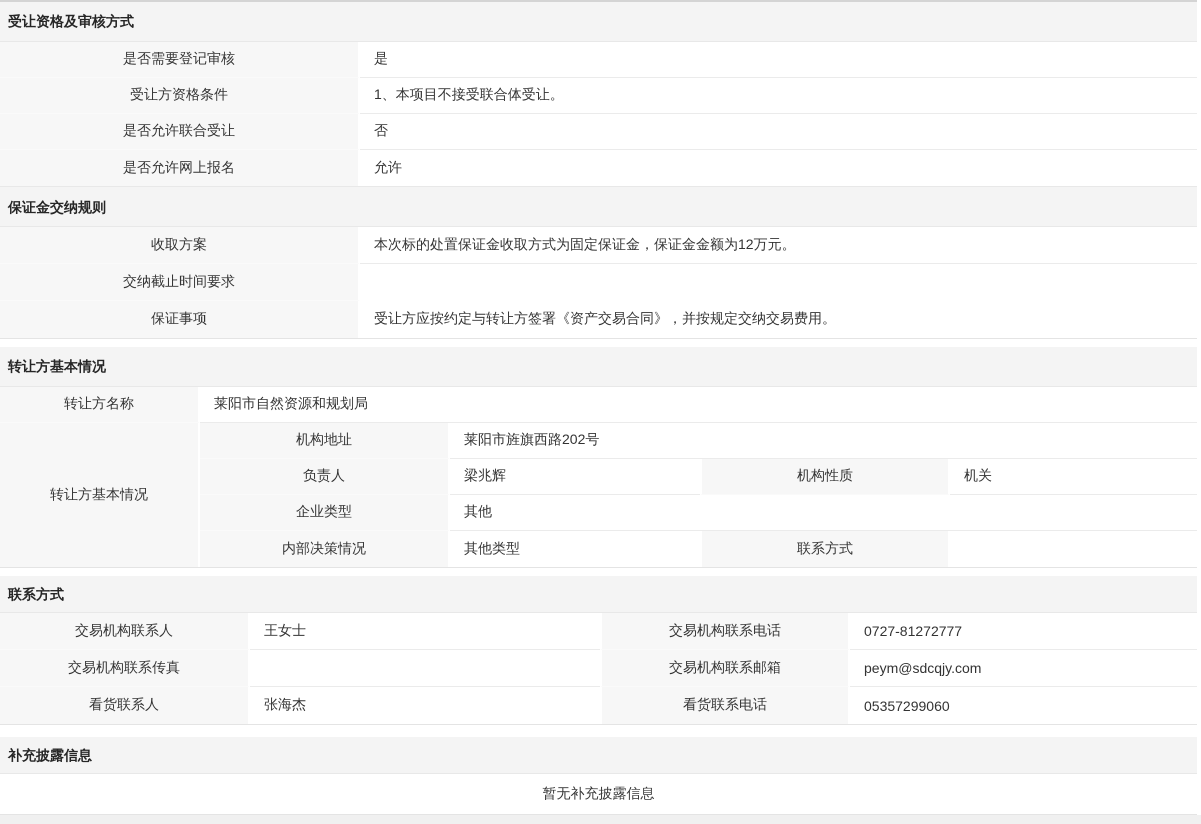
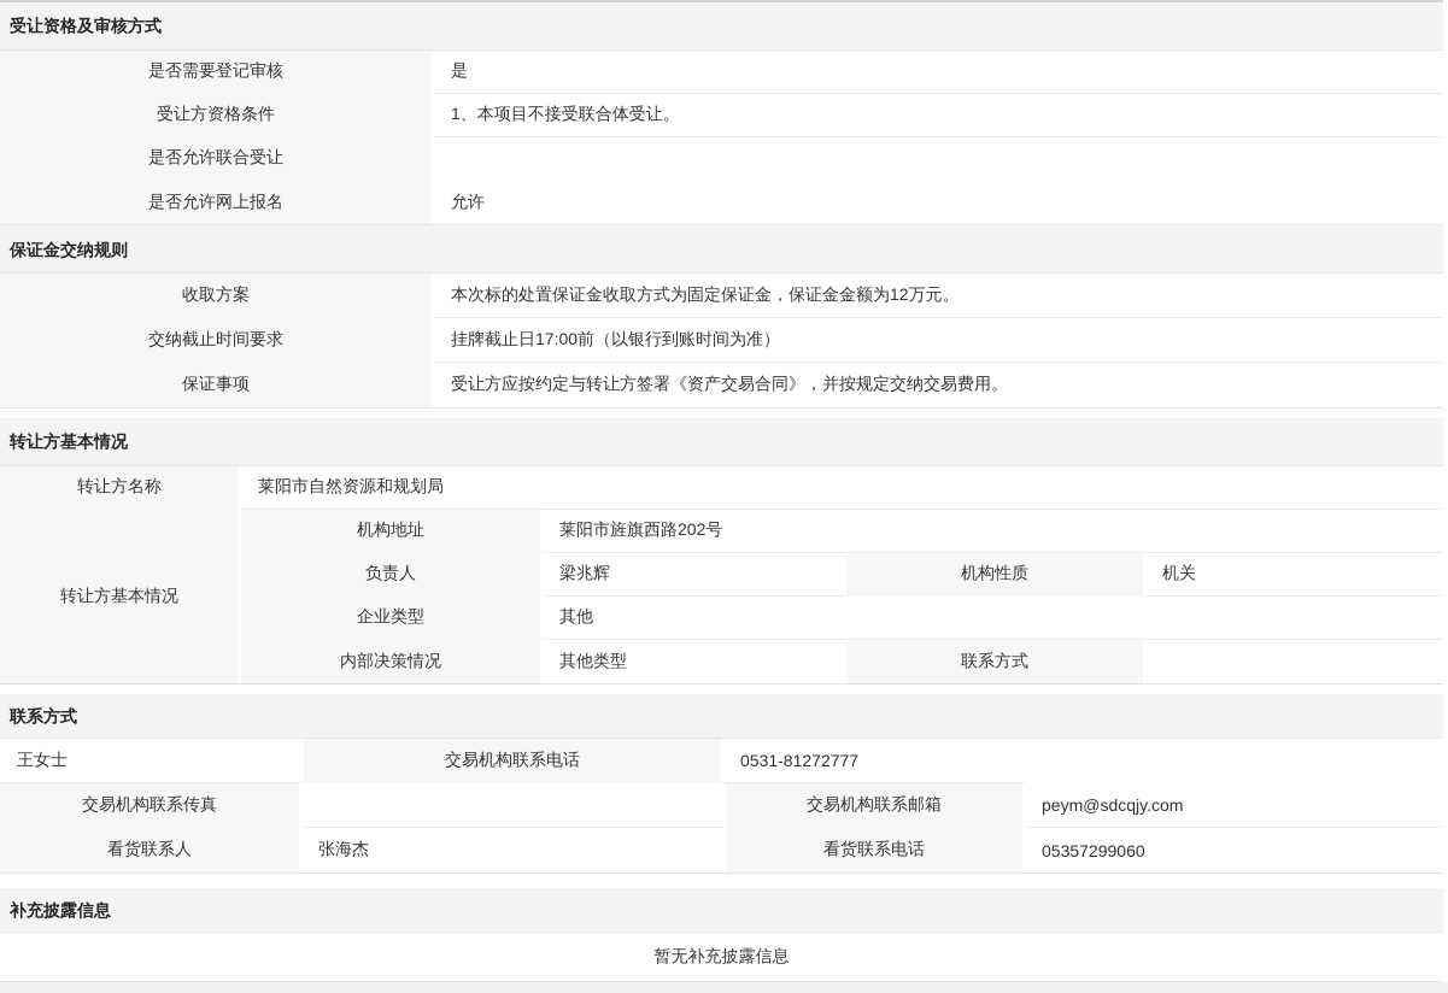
  受让资格及审核方式
  是否需要登记审核
  是
  受让方资格条件
  1、本项目不接受联合体受让。
  是否允许联合受让
- 否
  是否允许网上报名
  允许
  保证金交纳规则
  收取方案
  本次标的处置保证金收取方式为固定保证金，保证金金额为12万元。
  交纳截止时间要求
+ 挂牌截止日17:00前（以银行到账时间为准）
  保证事项
  受让方应按约定与转让方签署《资产交易合同》，并按规定交纳交易费用。
  转让方基本情况
  转让方名称
  莱阳市自然资源和规划局
  转让方基本情况
  机构地址
  莱阳市旌旗西路202号
  负责人
  梁兆辉
  机构性质
  机关
  企业类型
  其他
  内部决策情况
  其他类型
  联系方式
  联系方式
- 交易机构联系人
  王女士
  交易机构联系电话
- 0727-81272777
+ 0531-81272777
  交易机构联系传真
  交易机构联系邮箱
  peym@sdcqjy.com
  看货联系人
  张海杰
  看货联系电话
  05357299060
  补充披露信息
  暂无补充披露信息
